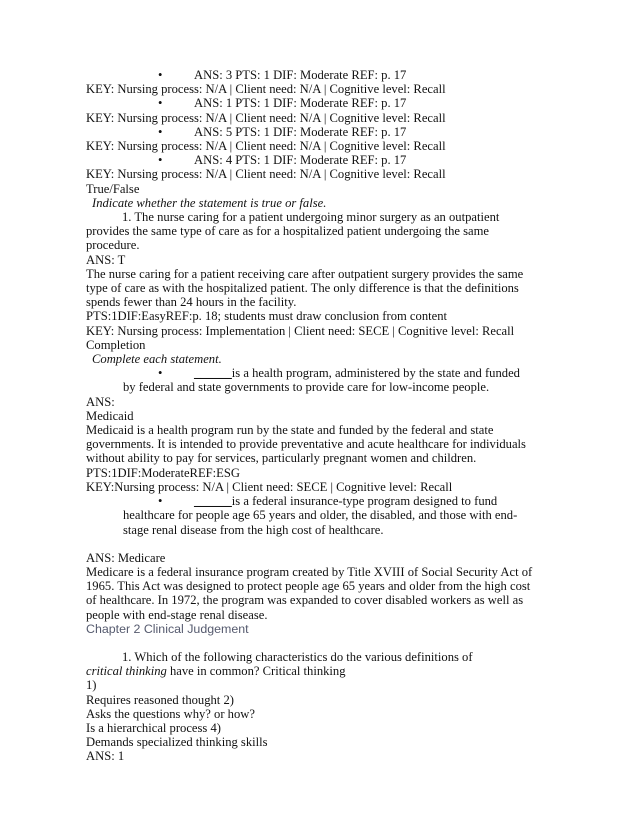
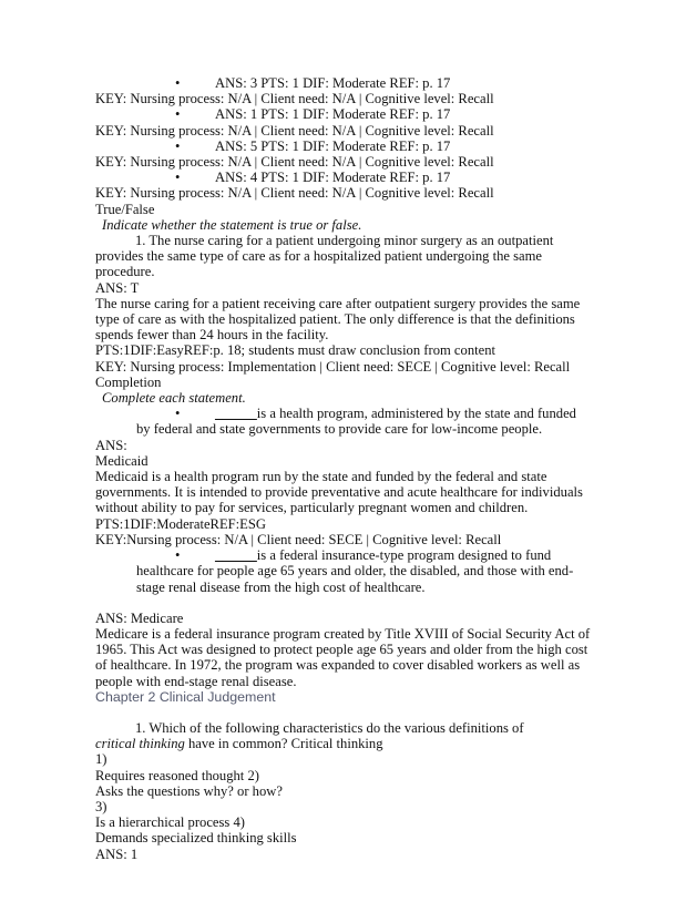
  •
  ANS: 3 PTS: 1 DIF: Moderate REF: p. 17
  KEY: Nursing process: N/A | Client need: N/A | Cognitive level: Recall
  •
  ANS: 1 PTS: 1 DIF: Moderate REF: p. 17
  KEY: Nursing process: N/A | Client need: N/A | Cognitive level: Recall
  •
  ANS: 5 PTS: 1 DIF: Moderate REF: p. 17
  KEY: Nursing process: N/A | Client need: N/A | Cognitive level: Recall
  •
  ANS: 4 PTS: 1 DIF: Moderate REF: p. 17
  KEY: Nursing process: N/A | Client need: N/A | Cognitive level: Recall
  True/False
  Indicate whether the statement is true or false.
  1. The nurse caring for a patient undergoing minor surgery as an outpatient
  provides the same type of care as for a hospitalized patient undergoing the same
  procedure.
  ANS: T
  The nurse caring for a patient receiving care after outpatient surgery provides the same
  type of care as with the hospitalized patient. The only difference is that the definitions
  spends fewer than 24 hours in the facility.
  PTS:1DIF:EasyREF:p. 18; students must draw conclusion from content
  KEY: Nursing process: Implementation | Client need: SECE | Cognitive level: Recall
  Completion
  Complete each statement.
  •
  ______is a health program, administered by the state and funded
  by federal and state governments to provide care for low-income people.
  ANS:
  Medicaid
  Medicaid is a health program run by the state and funded by the federal and state
  governments. It is intended to provide preventative and acute healthcare for individuals
  without ability to pay for services, particularly pregnant women and children.
  PTS:1DIF:ModerateREF:ESG
  KEY:Nursing process: N/A | Client need: SECE | Cognitive level: Recall
  •
  ______is a federal insurance-type program designed to fund
  healthcare for people age 65 years and older, the disabled, and those with end-
  stage renal disease from the high cost of healthcare.
  ANS: Medicare
  Medicare is a federal insurance program created by Title XVIII of Social Security Act of
  1965. This Act was designed to protect people age 65 years and older from the high cost
  of healthcare. In 1972, the program was expanded to cover disabled workers as well as
  people with end-stage renal disease.
  Chapter 2 Clinical Judgement
  1. Which of the following characteristics do the various definitions of
  critical thinking have in common? Critical thinking
  1)
  Requires reasoned thought 2)
  Asks the questions why? or how?
+ 3)
  Is a hierarchical process 4)
  Demands specialized thinking skills
  ANS: 1
